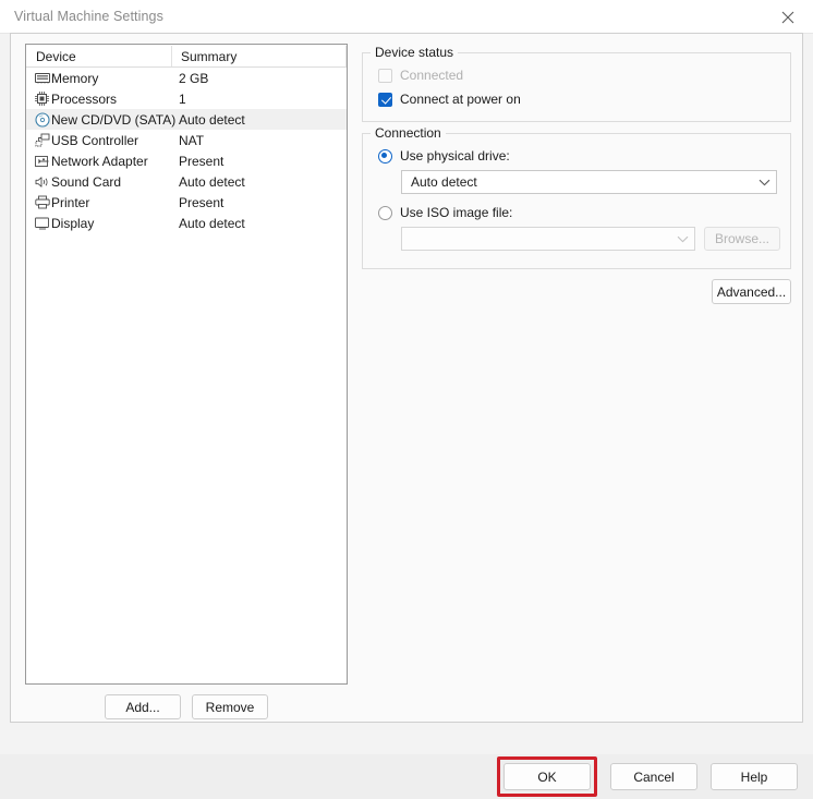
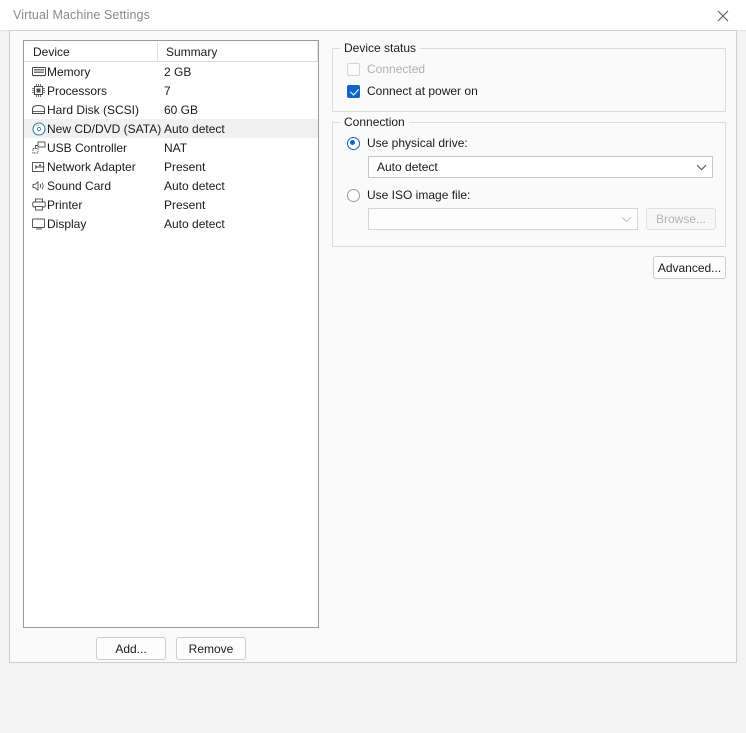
  Virtual Machine Settings
  Device
  Summary
  Memory
  2 GB
  Processors
- 1
+ 7
+ Hard Disk (SCSI)
+ 60 GB
  New CD/DVD (SATA)
  Auto detect
  USB Controller
  NAT
  Network Adapter
  Present
  Sound Card
  Auto detect
  Printer
  Present
  Display
  Auto detect
  Add...
  Remove
  Device status
  Connected
  Connect at power on
  Connection
  Use physical drive:
  Auto detect
  Use ISO image file:
  Browse...
  Advanced...
- OK
- Cancel
- Help
